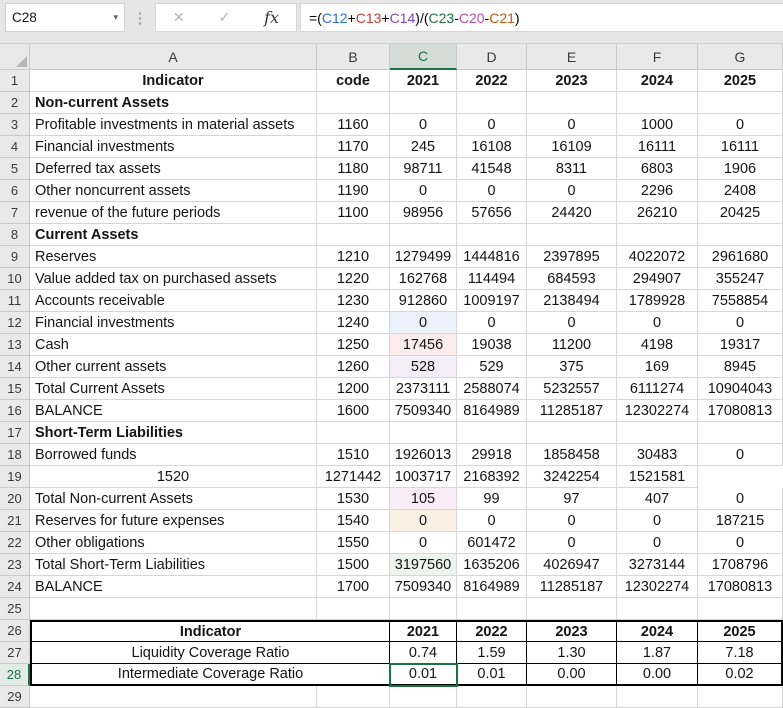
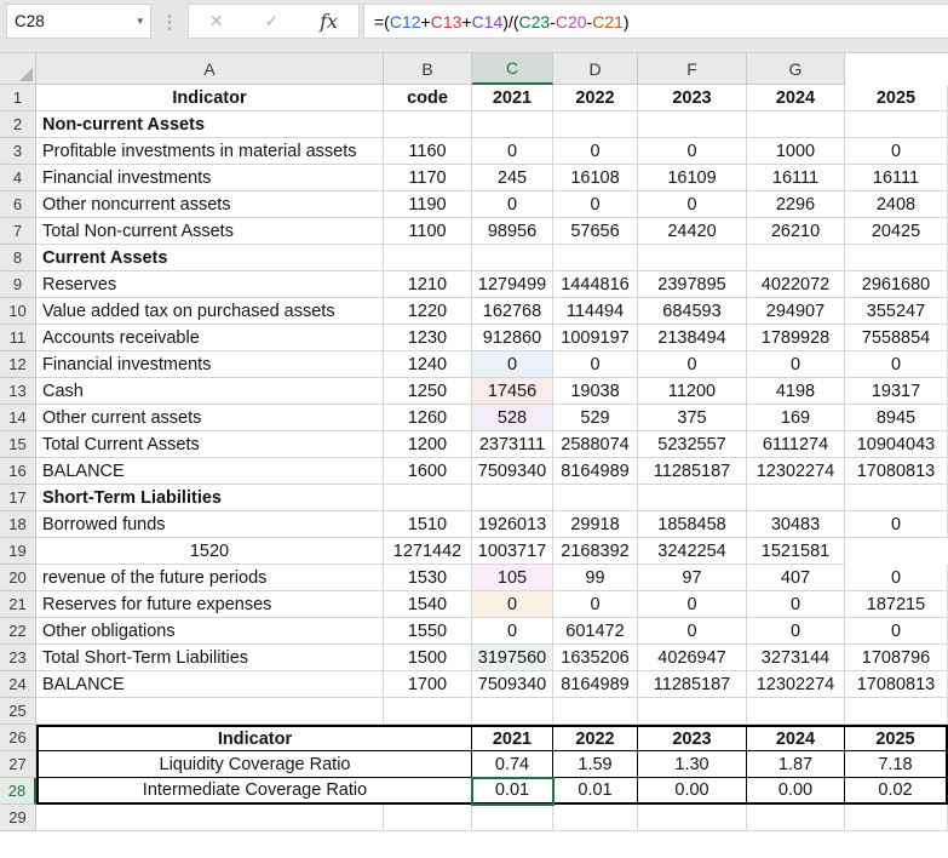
  C28
  ▾
  ⋮
  ✕
  ✓
  fx
  =(C12+C13+C14)/(C23-C20-C21)
  A
  B
  C
  D
- E
  F
  G
  1
  Indicator
  code
  2021
  2022
  2023
  2024
  2025
  2
  Non-current Assets
  3
  Profitable investments in material assets
  1160
  0
  0
  0
  1000
  0
  4
  Financial investments
  1170
  245
  16108
  16109
  16111
  16111
- 5
- Deferred tax assets
- 1180
- 98711
- 41548
- 8311
- 6803
- 1906
  6
  Other noncurrent assets
  1190
  0
  0
  0
  2296
  2408
  7
- revenue of the future periods
+ Total Non-current Assets
  1100
  98956
  57656
  24420
  26210
  20425
  8
  Current Assets
  9
  Reserves
  1210
  1279499
  1444816
  2397895
  4022072
  2961680
  10
  Value added tax on purchased assets
  1220
  162768
  114494
  684593
  294907
  355247
  11
  Accounts receivable
  1230
  912860
  1009197
  2138494
  1789928
  7558854
  12
  Financial investments
  1240
  0
  0
  0
  0
  0
  13
  Cash
  1250
  17456
  19038
  11200
  4198
  19317
  14
  Other current assets
  1260
  528
  529
  375
  169
  8945
  15
  Total Current Assets
  1200
  2373111
  2588074
  5232557
  6111274
  10904043
  16
  BALANCE
  1600
  7509340
  8164989
  11285187
  12302274
  17080813
  17
  Short-Term Liabilities
  18
  Borrowed funds
  1510
  1926013
  29918
  1858458
  30483
  0
  19
  1520
  1271442
  1003717
  2168392
  3242254
  1521581
  20
- Total Non-current Assets
+ revenue of the future periods
  1530
  105
  99
  97
  407
  0
  21
  Reserves for future expenses
  1540
  0
  0
  0
  0
  187215
  22
  Other obligations
  1550
  0
  601472
  0
  0
  0
  23
  Total Short-Term Liabilities
  1500
  3197560
  1635206
  4026947
  3273144
  1708796
  24
  BALANCE
  1700
  7509340
  8164989
  11285187
  12302274
  17080813
  25
  26
  Indicator
  2021
  2022
  2023
  2024
  2025
  27
  Liquidity Coverage Ratio
  0.74
  1.59
  1.30
  1.87
  7.18
  28
  Intermediate Coverage Ratio
  0.01
  0.01
  0.00
  0.00
  0.02
  29
